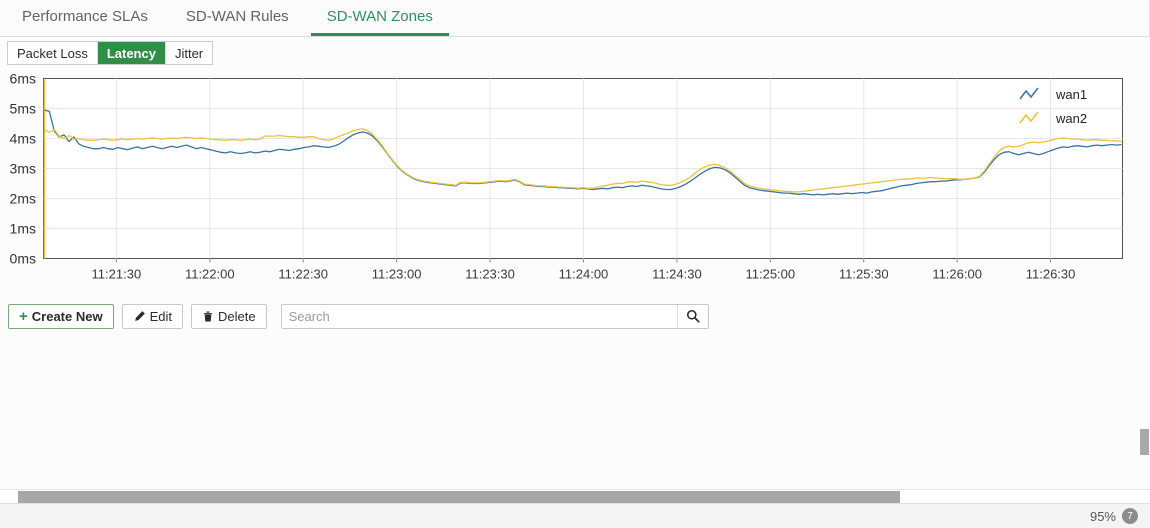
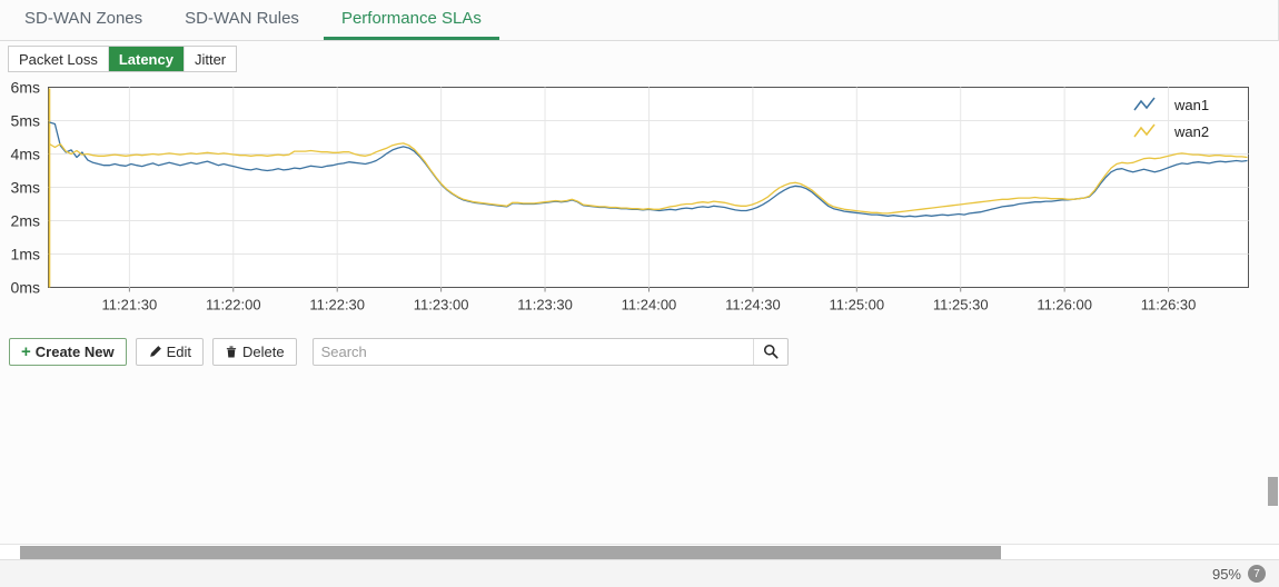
- Performance SLAs
+ SD-WAN Zones
  SD-WAN Rules
- SD-WAN Zones
+ Performance SLAs
  Packet Loss
  Latency
  Jitter
  0ms
  1ms
  2ms
  3ms
  4ms
  5ms
  6ms
  11:21:30
  11:22:00
  11:22:30
  11:23:00
  11:23:30
  11:24:00
  11:24:30
  11:25:00
  11:25:30
  11:26:00
  11:26:30
  wan1
  wan2
  +
  Create New
  Edit
  Delete
  Search
  95%
  7
